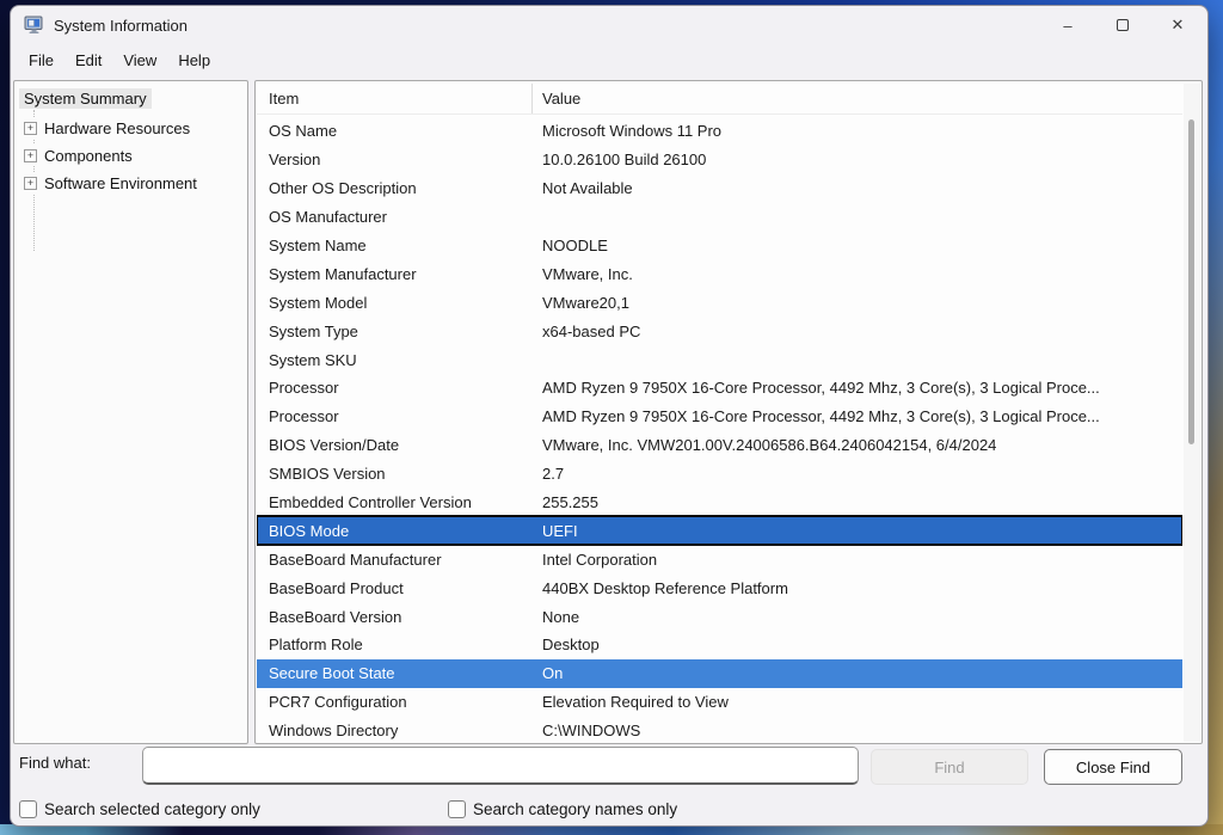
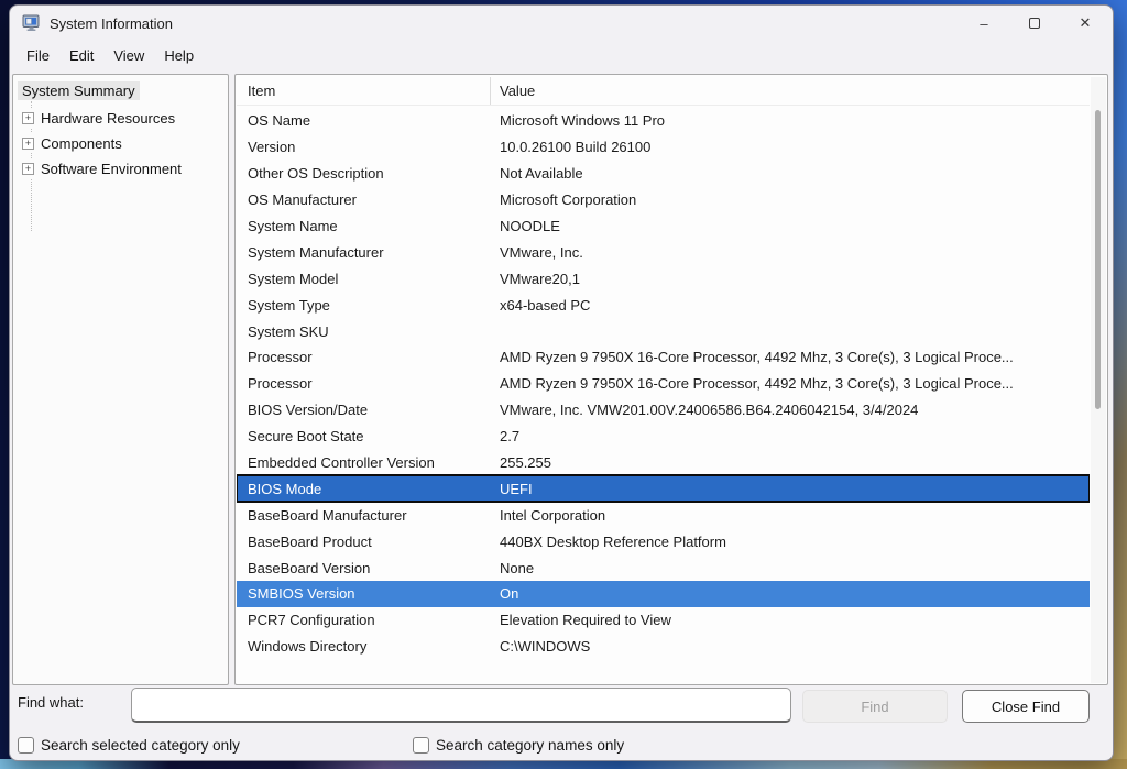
  System Information
  –
  ✕
  File
  Edit
  View
  Help
  System Summary
  +
  Hardware Resources
  +
  Components
  +
  Software Environment
  Item
  Value
  OS Name
  Microsoft Windows 11 Pro
  Version
  10.0.26100 Build 26100
  Other OS Description
  Not Available
  OS Manufacturer
+ Microsoft Corporation
  System Name
  NOODLE
  System Manufacturer
  VMware, Inc.
  System Model
  VMware20,1
  System Type
  x64-based PC
  System SKU
  Processor
  AMD Ryzen 9 7950X 16-Core Processor, 4492 Mhz, 3 Core(s), 3 Logical Proce...
  Processor
  AMD Ryzen 9 7950X 16-Core Processor, 4492 Mhz, 3 Core(s), 3 Logical Proce...
  BIOS Version/Date
- VMware, Inc. VMW201.00V.24006586.B64.2406042154, 6/4/2024
+ VMware, Inc. VMW201.00V.24006586.B64.2406042154, 3/4/2024
- SMBIOS Version
+ Secure Boot State
  2.7
  Embedded Controller Version
  255.255
  BIOS Mode
  UEFI
  BaseBoard Manufacturer
  Intel Corporation
  BaseBoard Product
  440BX Desktop Reference Platform
  BaseBoard Version
  None
- Platform Role
- Desktop
- Secure Boot State
+ SMBIOS Version
  On
  PCR7 Configuration
  Elevation Required to View
  Windows Directory
  C:\WINDOWS
  Find what:
  Find
  Close Find
  Search selected category only
  Search category names only
